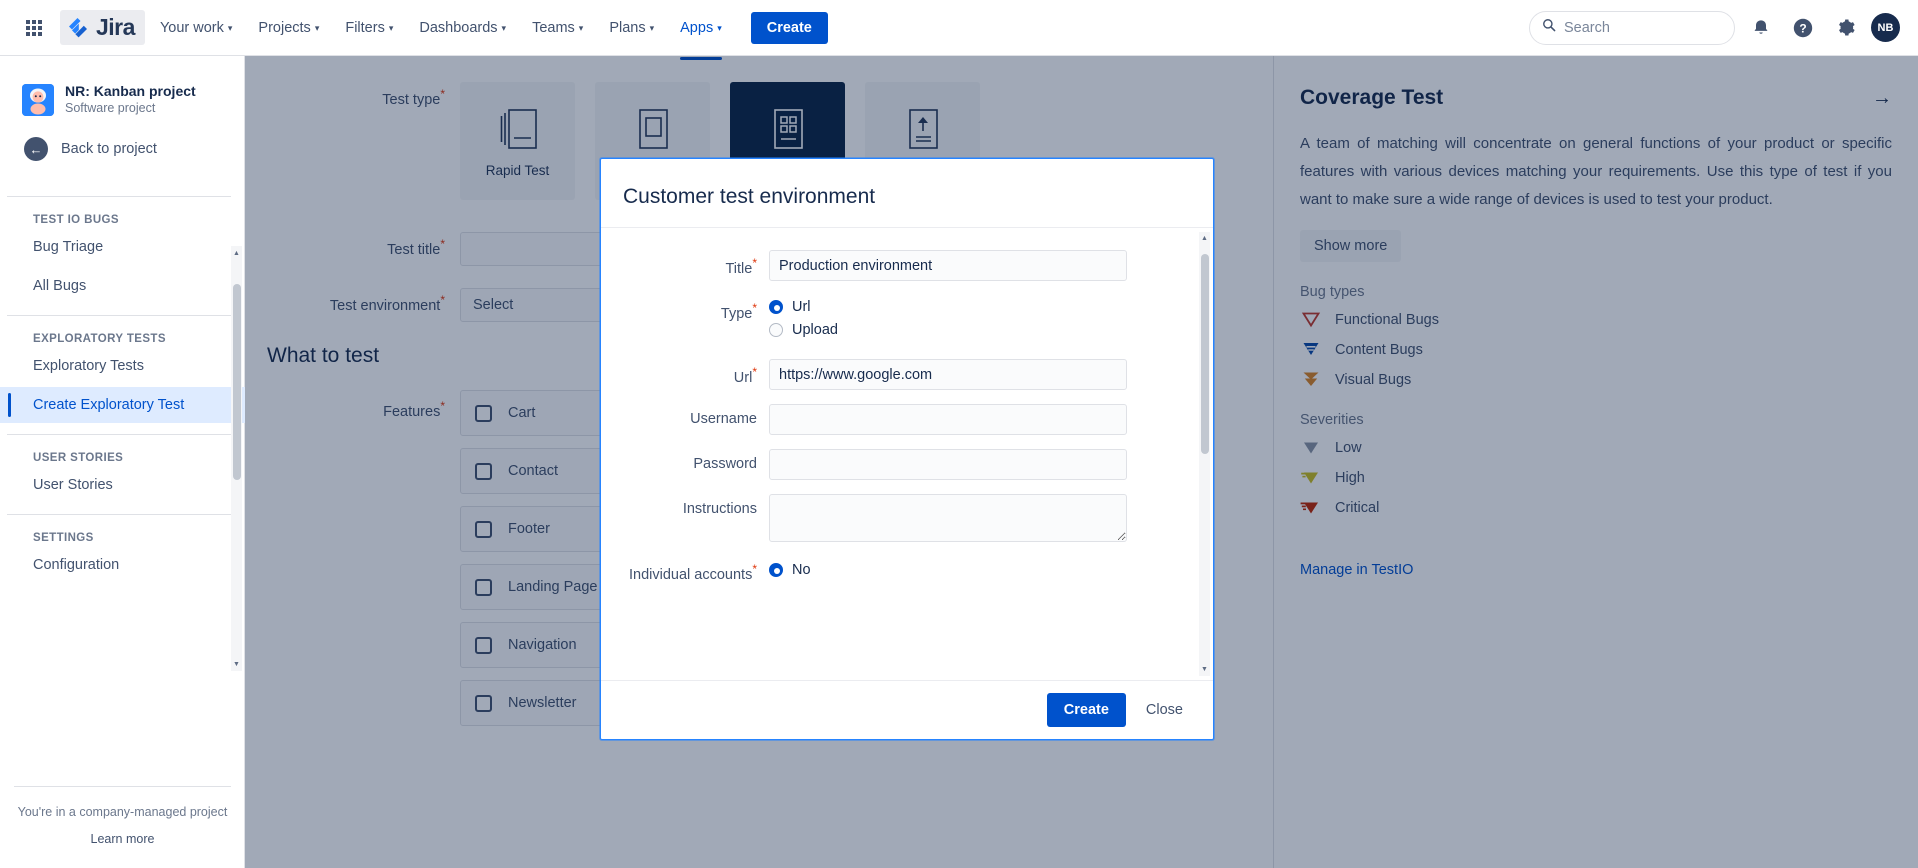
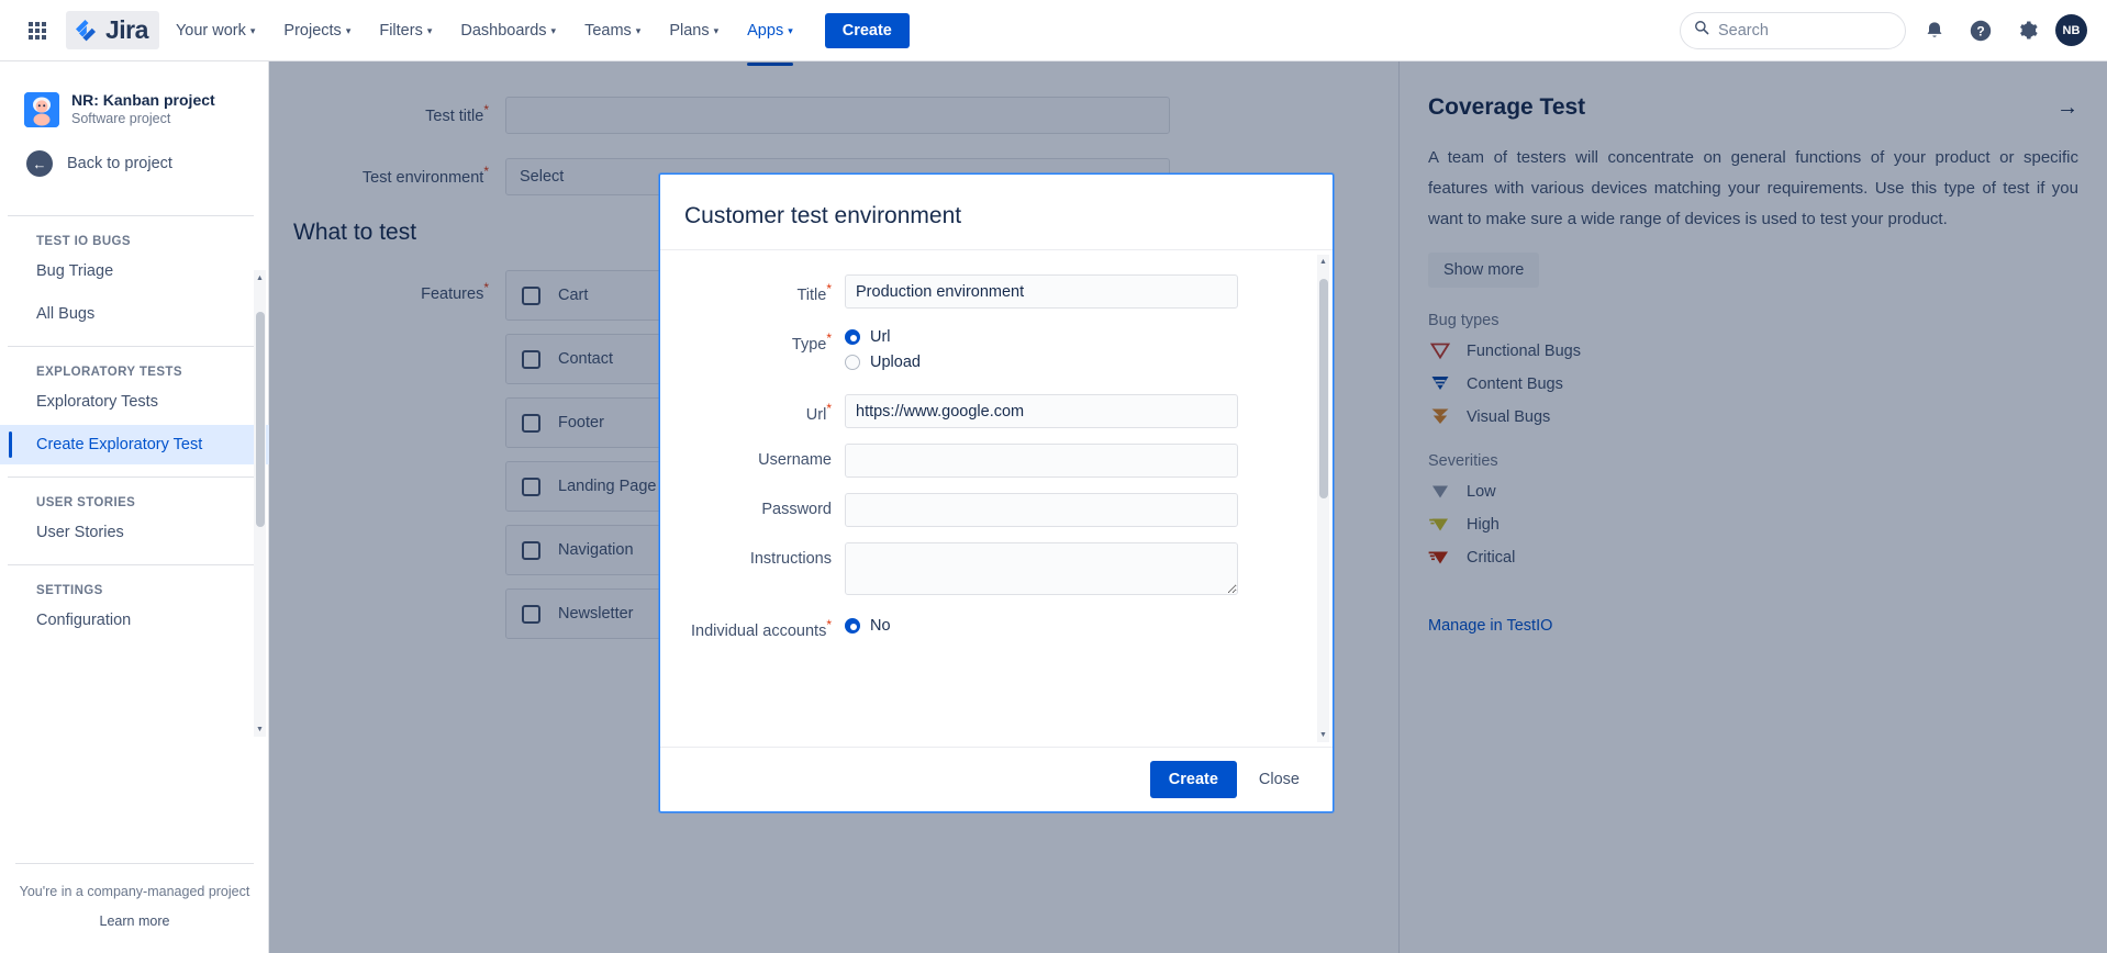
  Jira
  Your work
  ▾
  Projects
  ▾
  Filters
  ▾
  Dashboards
  ▾
  Teams
  ▾
  Plans
  ▾
  Apps
  ▾
  Create
  Search
  ?
  NB
  NR: Kanban project
  Software project
  ←
  Back to project
  TEST IO BUGS
  Bug Triage
  All Bugs
  EXPLORATORY TESTS
  Exploratory Tests
  Create Exploratory Test
  USER STORIES
  User Stories
  SETTINGS
  Configuration
  You're in a company-managed project
  Learn more
- Test type*
- Rapid Test
  Test title*
  Test environment*
  Select
  What to test
  Features*
  Cart
  Contact
  Footer
  Landing Page
  Navigation
  Newsletter
  Coverage Test
  →
- A team of matching will concentrate on general functions of your product or specific features with various devices matching your requirements. Use this type of test if you want to make sure a wide range of devices is used to test your product.
+ A team of testers will concentrate on general functions of your product or specific features with various devices matching your requirements. Use this type of test if you want to make sure a wide range of devices is used to test your product.
  Show more
  Bug types
  Functional Bugs
  Content Bugs
  Visual Bugs
  Severities
  Low
  High
  Critical
  Manage in TestIO
  Customer test environment
  Title*
  Production environment
  Type*
  Url
  Upload
  Url*
  https://www.google.com
  Username
  Password
  Instructions
  Individual accounts*
  No
  Create
  Close
